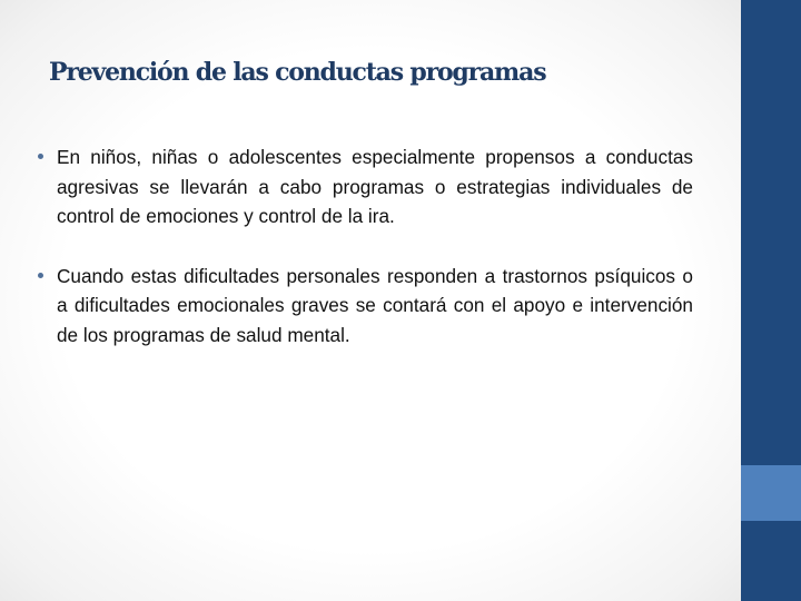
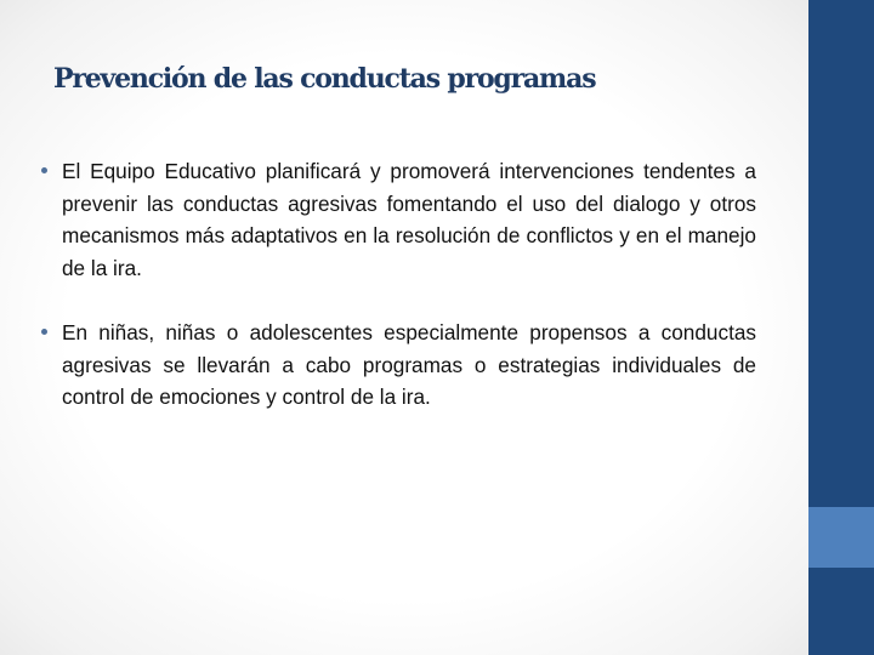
  Prevención de las conductas programas
+ El Equipo Educativo planificará y promoverá intervenciones tendentes a prevenir las conductas agresivas fomentando el uso del dialogo y otros mecanismos más adaptativos en la resolución de conflictos y en el manejo de la ira.
- En niños, niñas o adolescentes especialmente propensos a conductas agresivas se llevarán a cabo programas o estrategias individuales de control de emociones y control de la ira.
+ En niñas, niñas o adolescentes especialmente propensos a conductas agresivas se llevarán a cabo programas o estrategias individuales de control de emociones y control de la ira.
- Cuando estas dificultades personales responden a trastornos psíquicos o a dificultades emocionales graves se contará con el apoyo e intervención de los programas de salud mental.
